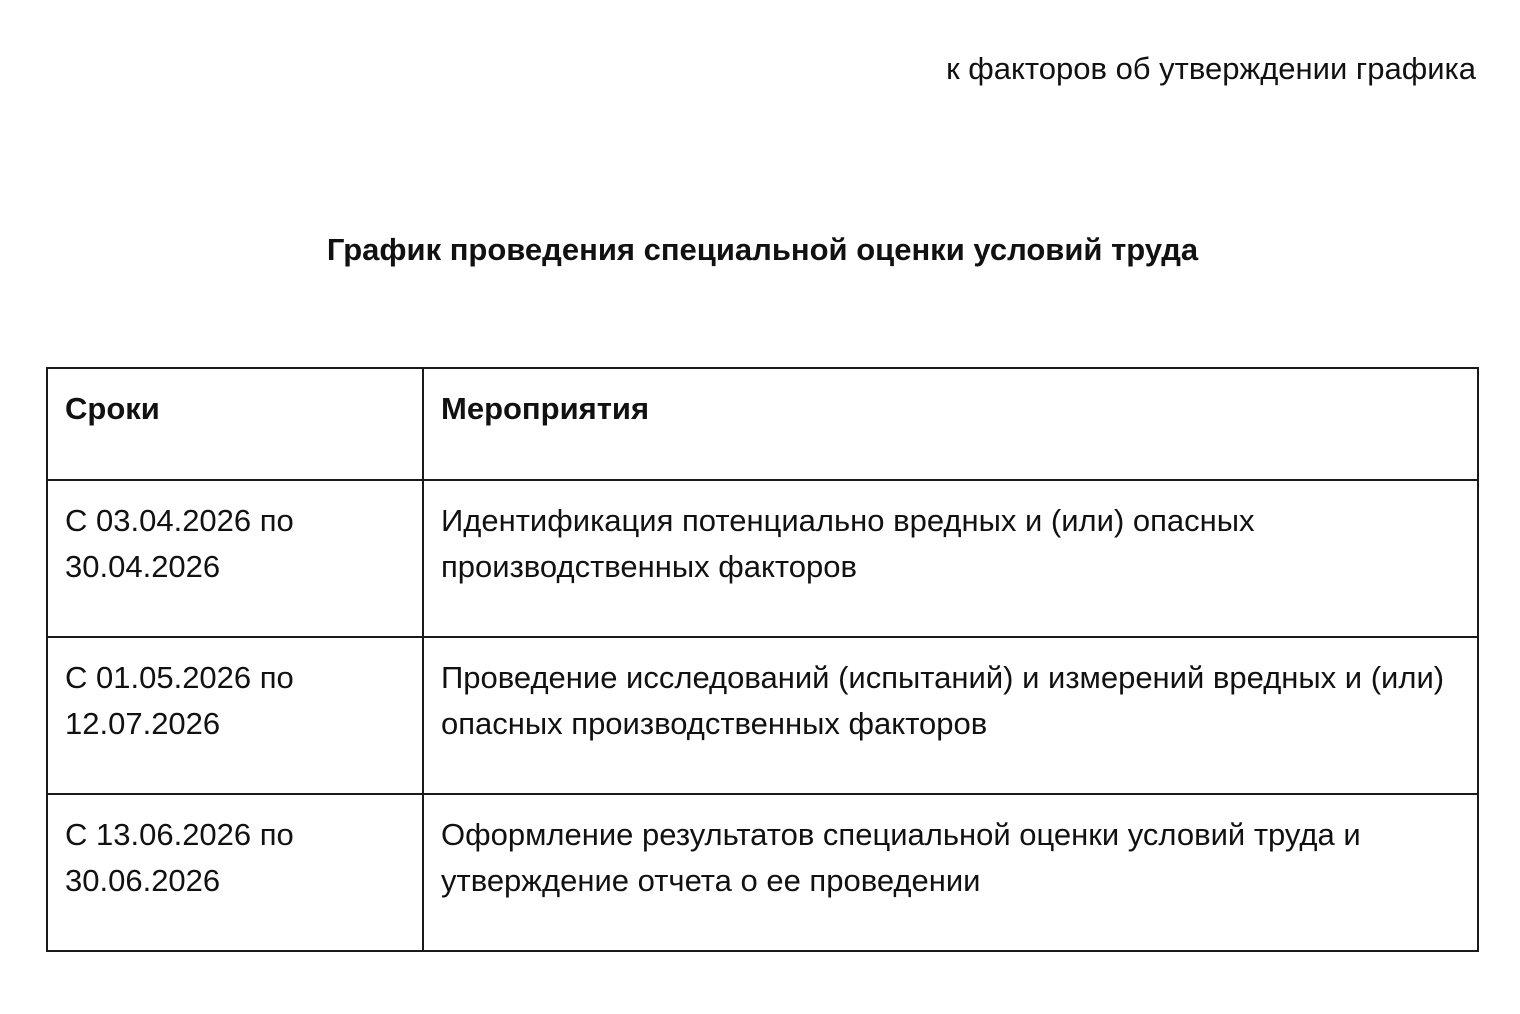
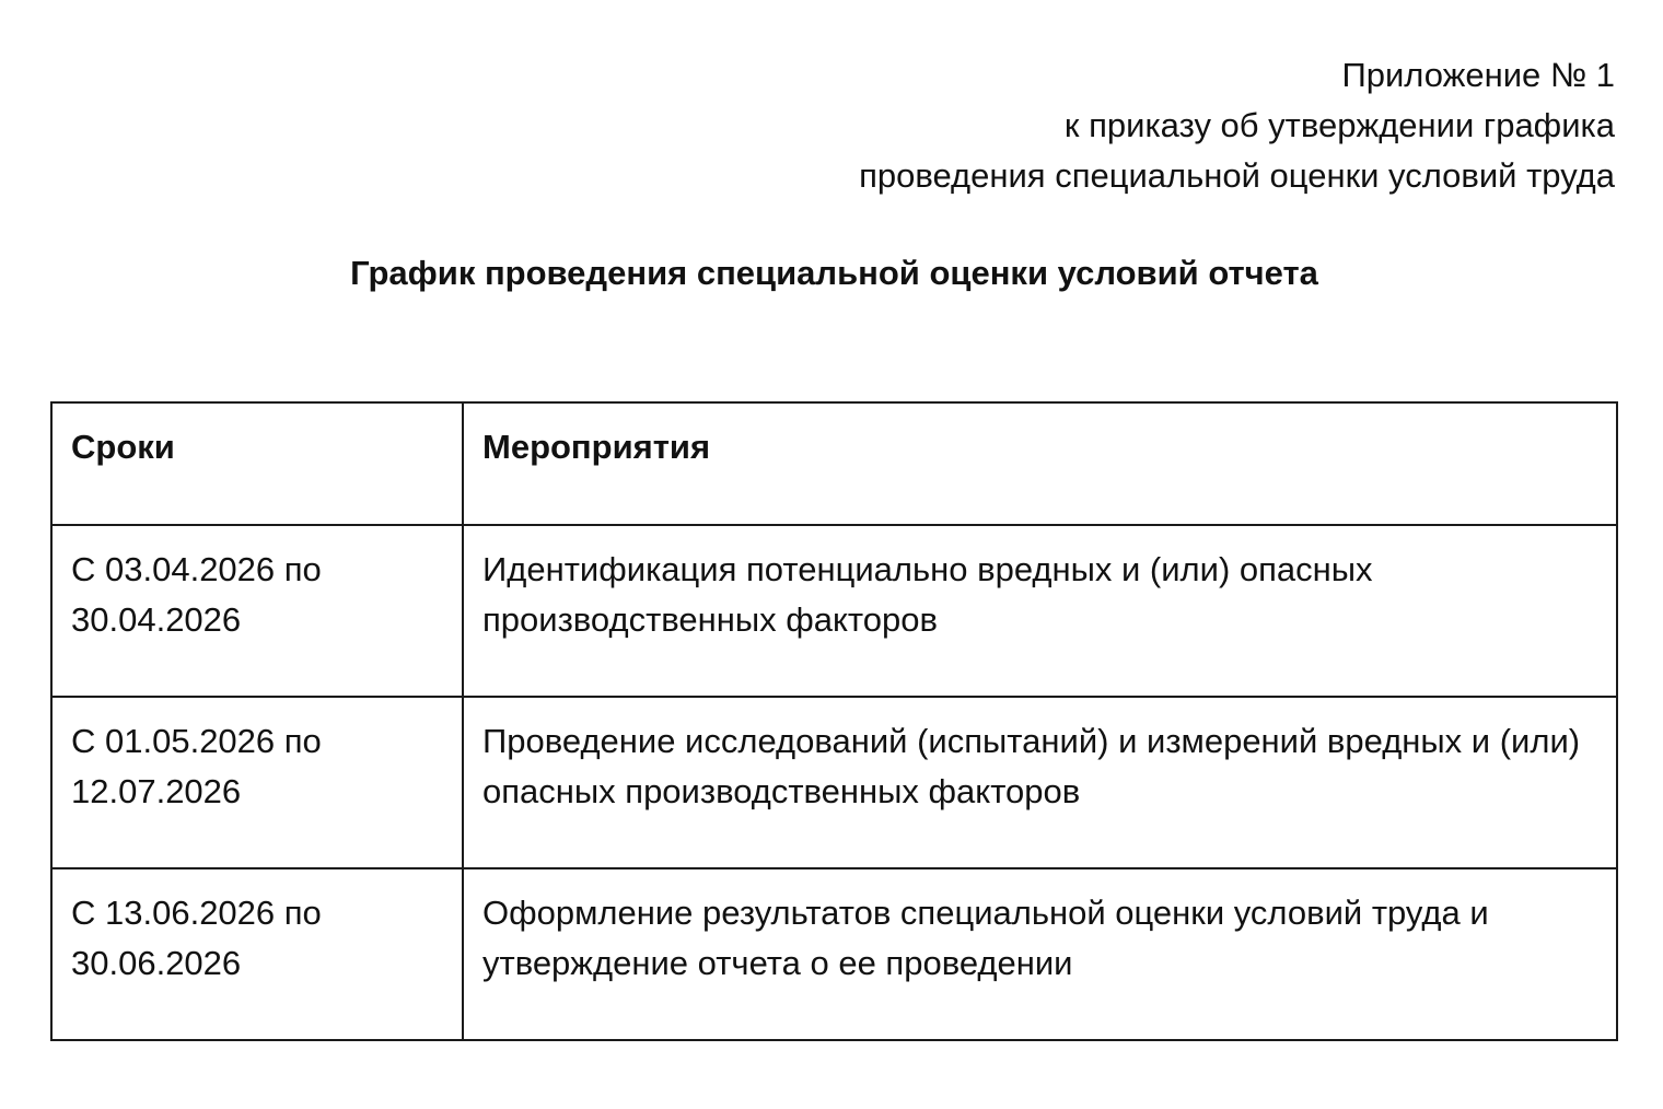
+ Приложение № 1
- к факторов об утверждении графика
+ к приказу об утверждении графика
+ проведения специальной оценки условий труда
- График проведения специальной оценки условий труда
+ График проведения специальной оценки условий отчета
  Сроки	Мероприятия
  С 03.04.2026 по 30.04.2026	Идентификация потенциально вредных и (или) опасных производственных факторов
  С 01.05.2026 по 12.07.2026	Проведение исследований (испытаний) и измерений вредных и (или) опасных производственных факторов
  С 13.06.2026 по 30.06.2026	Оформление результатов специальной оценки условий труда и утверждение отчета о ее проведении
